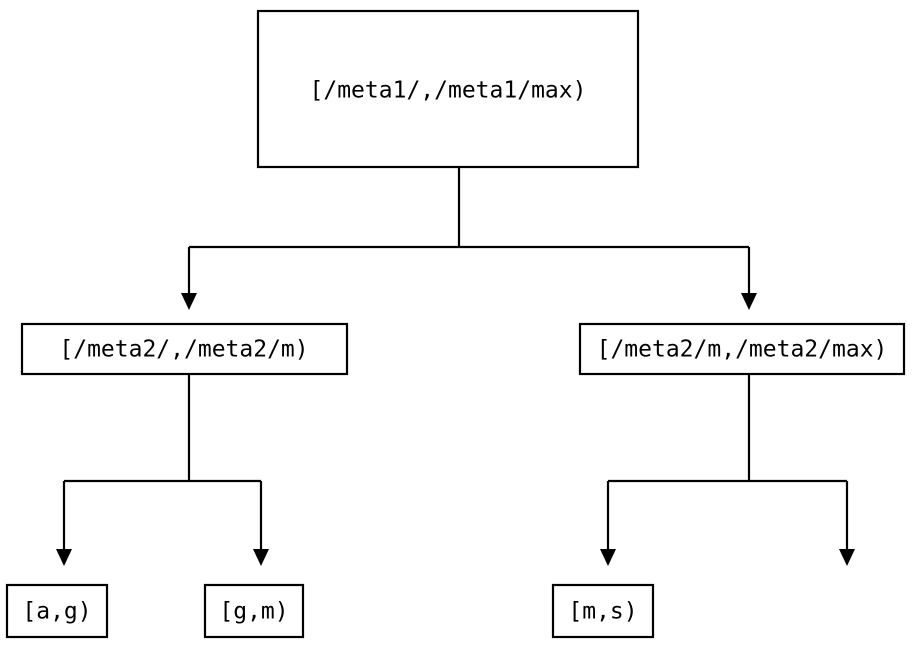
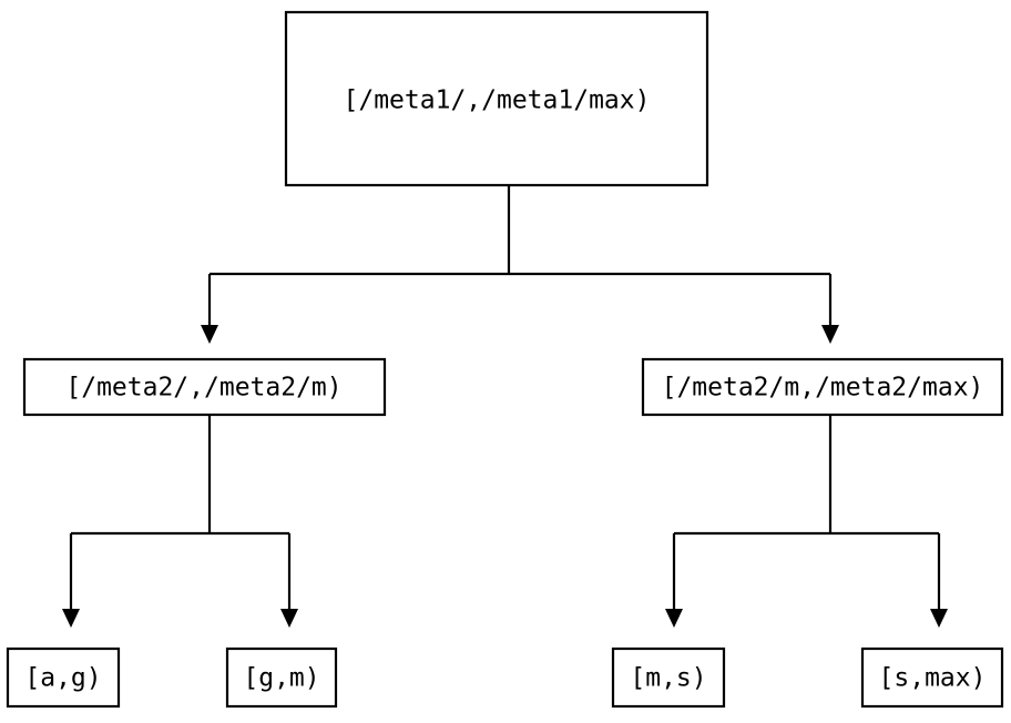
  [/meta1/,/meta1/max)
  [/meta2/,/meta2/m)
  [/meta2/m,/meta2/max)
  [a,g)
  [g,m)
  [m,s)
+ [s,max)
